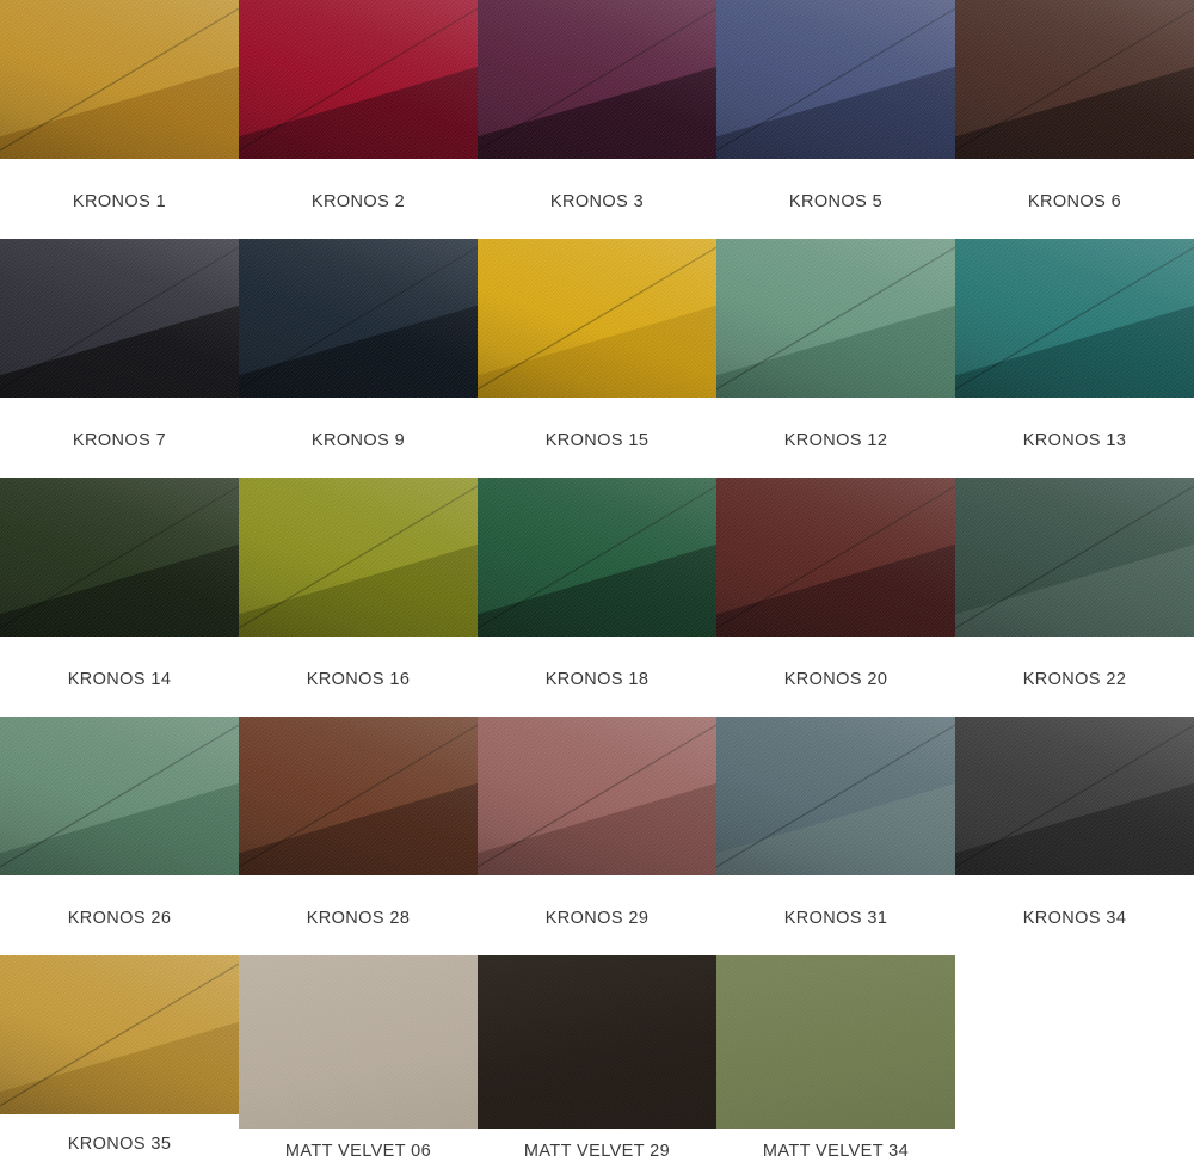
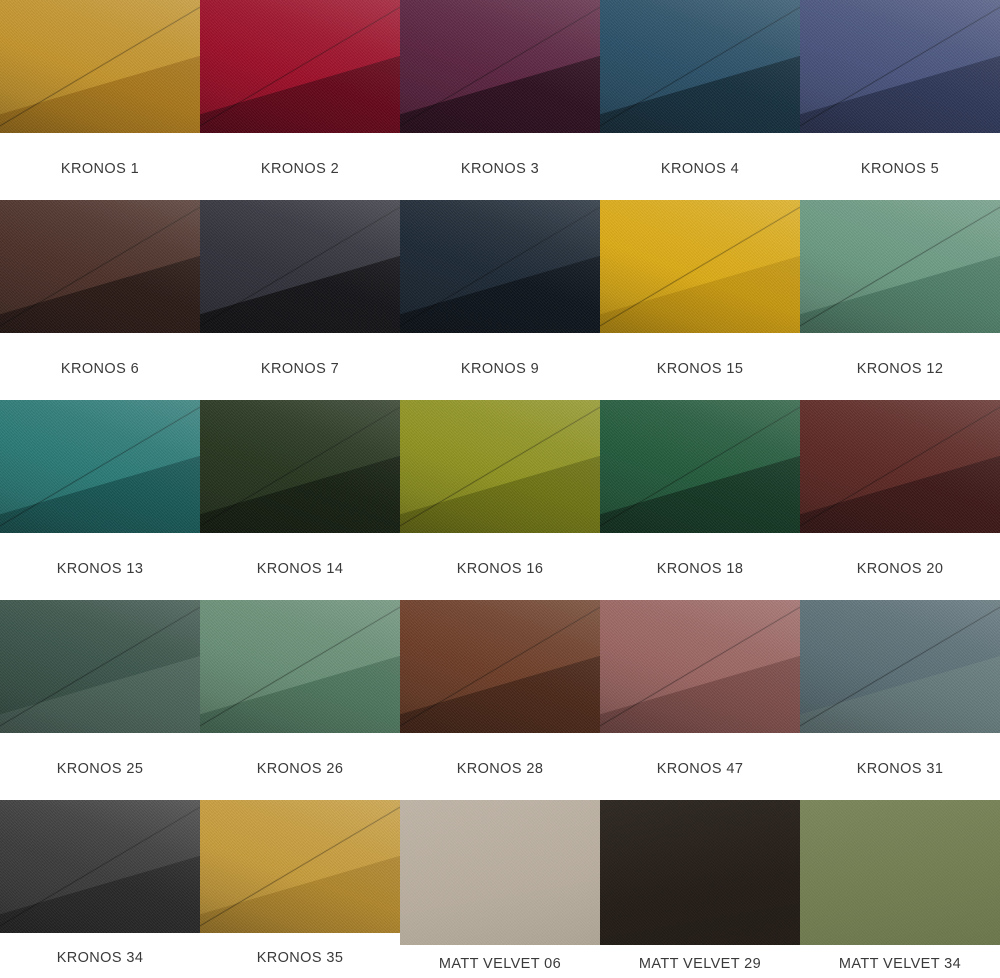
  KRONOS 1
  KRONOS 2
  KRONOS 3
+ KRONOS 4
  KRONOS 5
  KRONOS 6
  KRONOS 7
  KRONOS 9
  KRONOS 15
  KRONOS 12
  KRONOS 13
  KRONOS 14
  KRONOS 16
  KRONOS 18
  KRONOS 20
- KRONOS 22
+ KRONOS 25
  KRONOS 26
  KRONOS 28
- KRONOS 29
+ KRONOS 47
  KRONOS 31
  KRONOS 34
  KRONOS 35
  MATT VELVET 06
  MATT VELVET 29
  MATT VELVET 34
